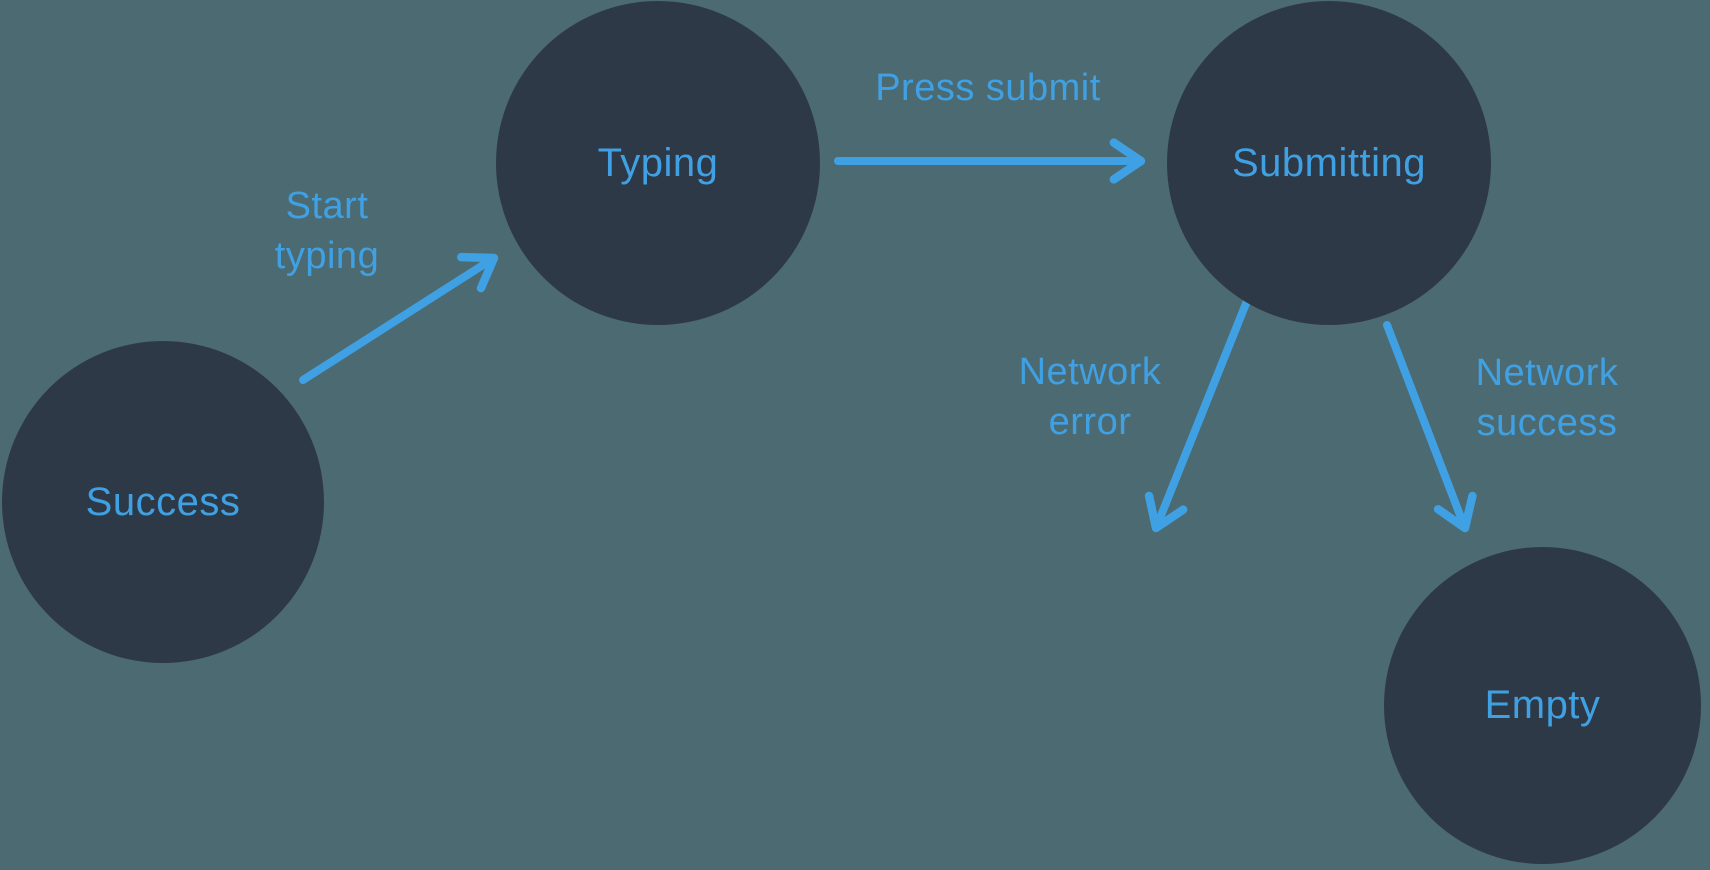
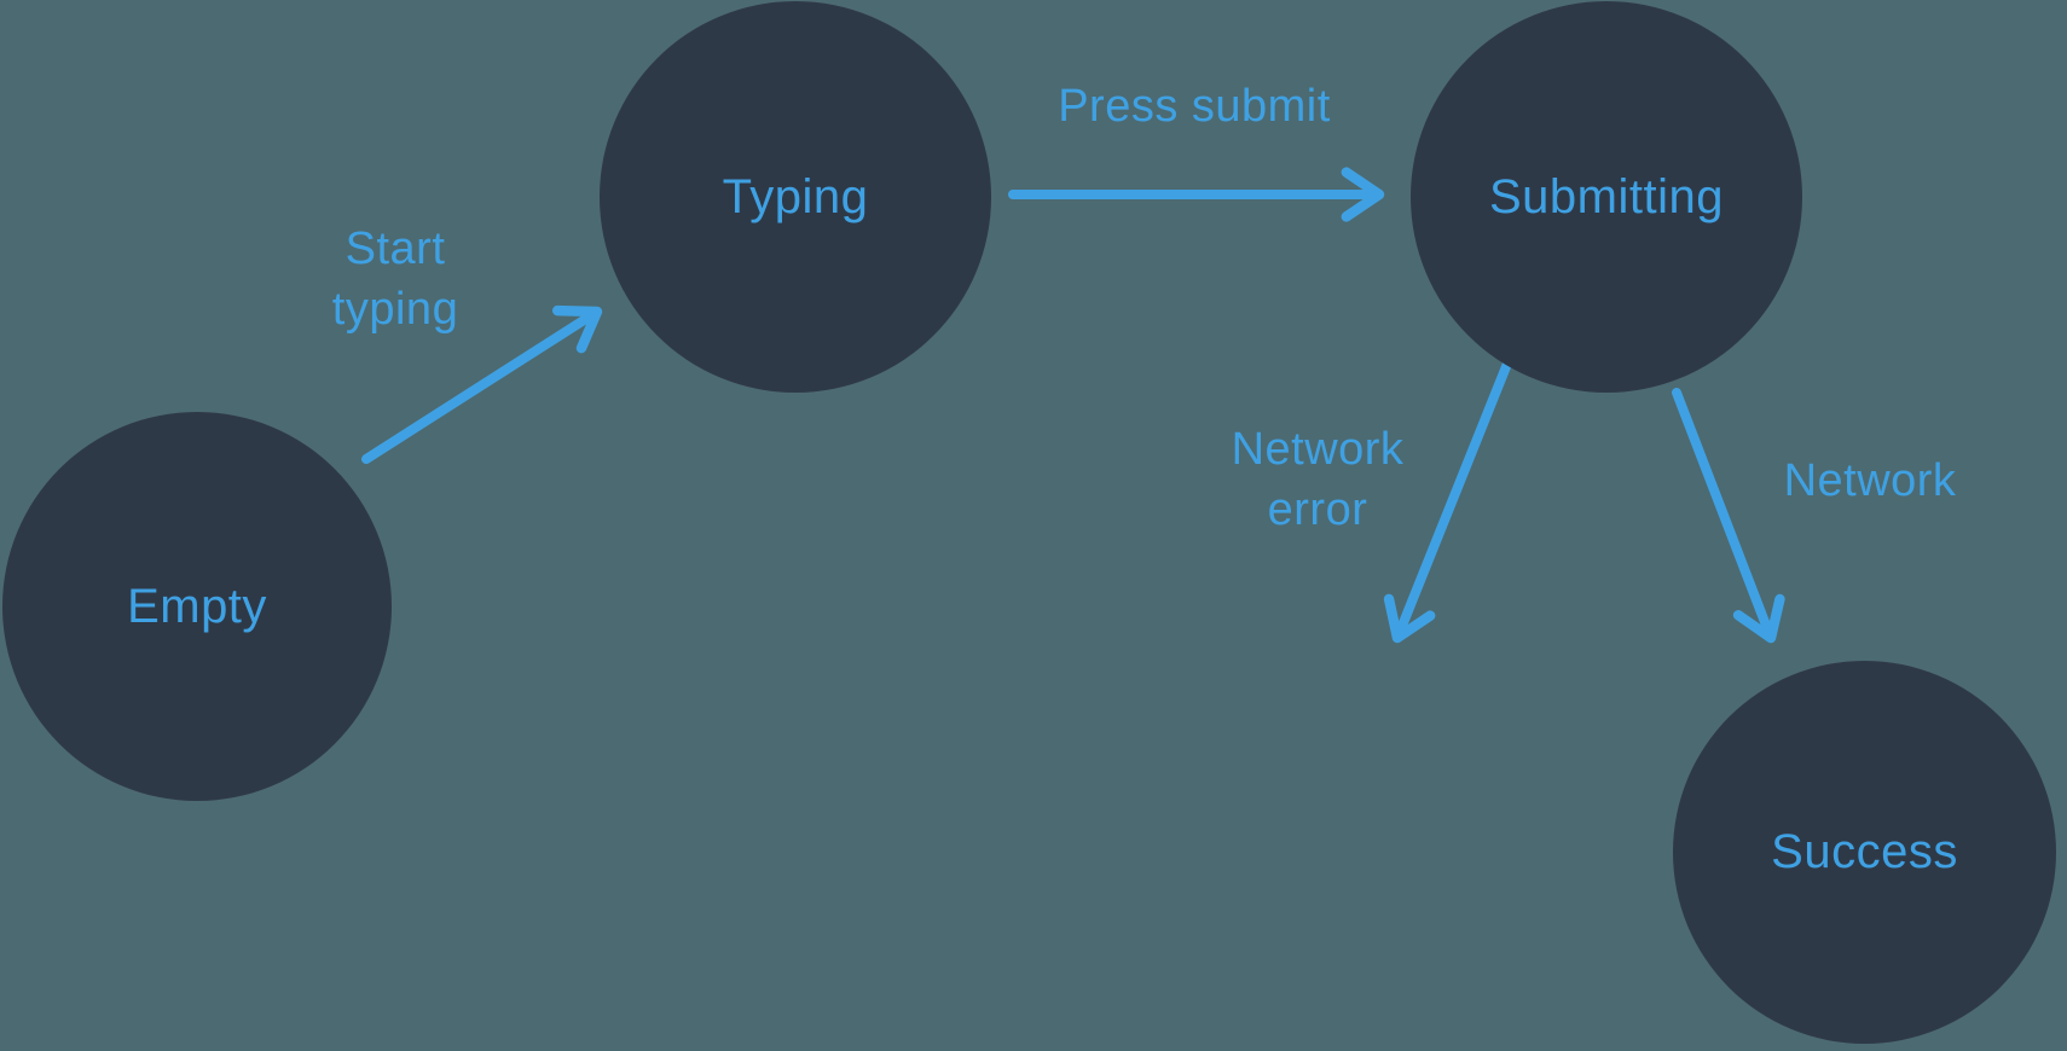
- Success
+ Empty
  Typing
  Submitting
- Empty
+ Success
  Start
  typing
  Press submit
  Network
  error
  Network
- success
